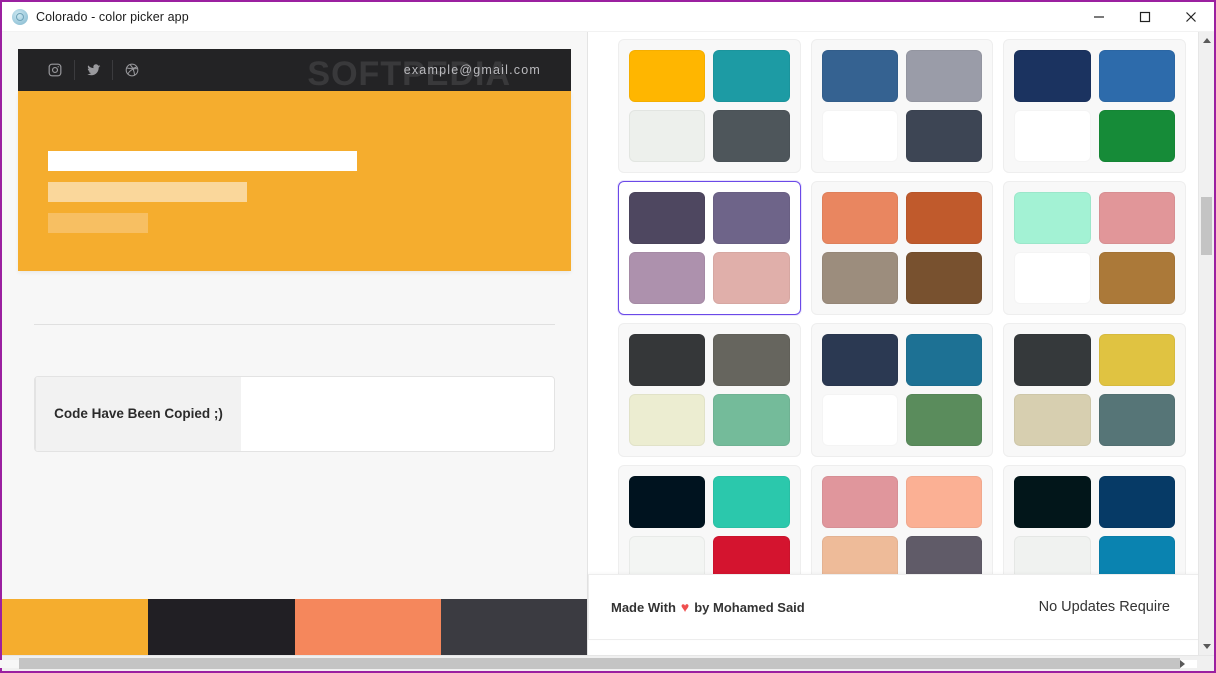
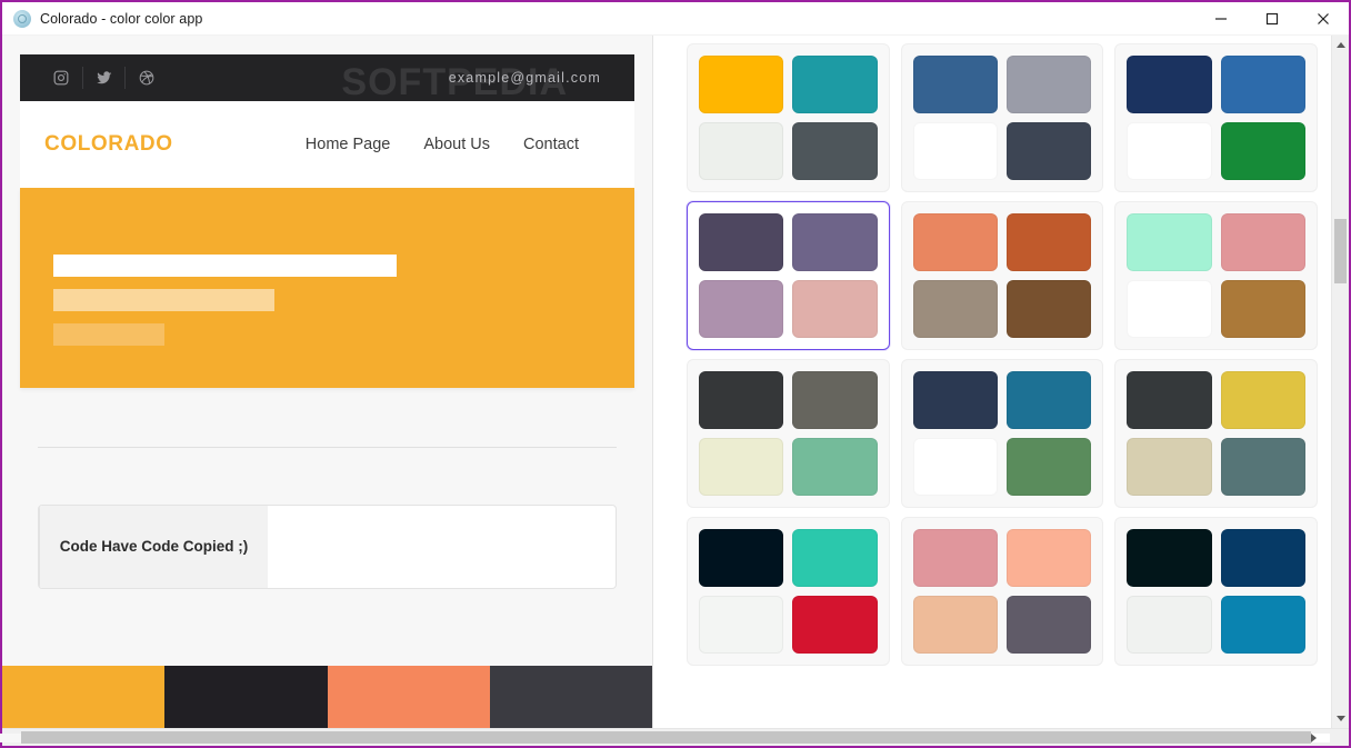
- Colorado - color picker app
+ Colorado - color color app
  SOFTPEDIA
  example@gmail.com
+ COLORADO
+ Home Page
+ About Us
+ Contact
- Code Have Been Copied ;)
+ Code Have Code Copied ;)
- Made With
- ♥
- by Mohamed Said
- No Updates Require
